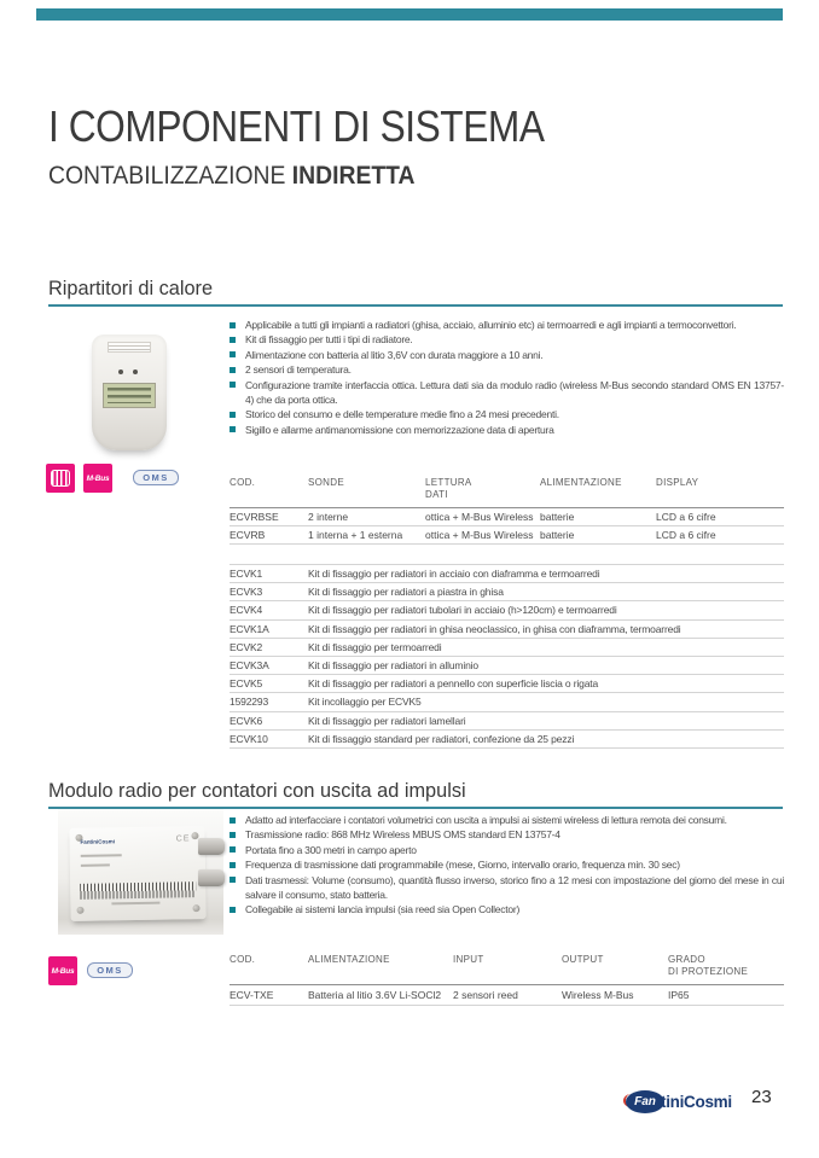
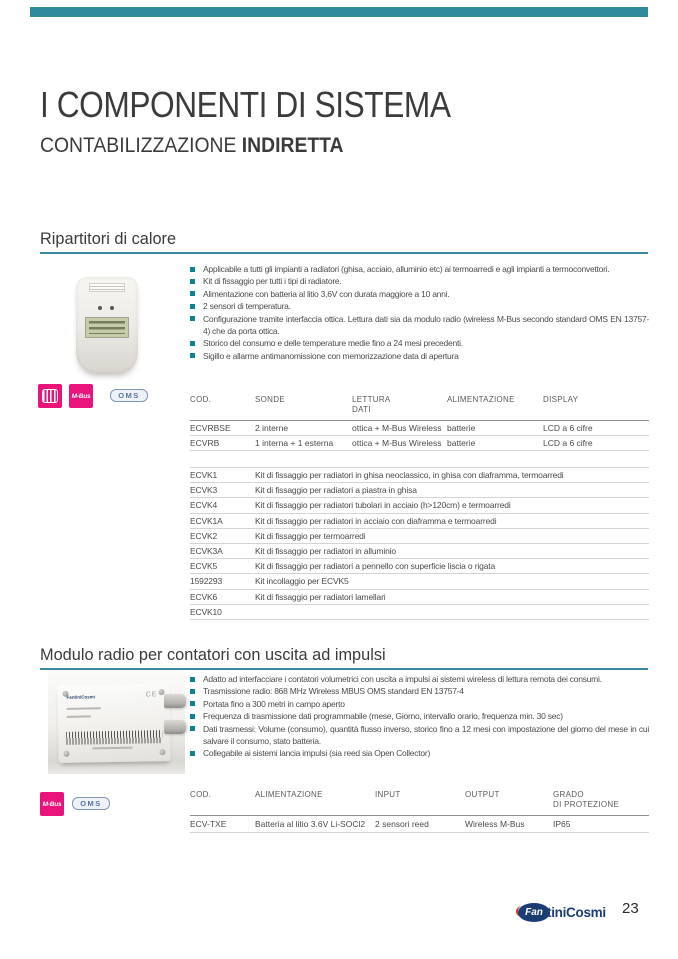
  I COMPONENTI DI SISTEMA
  CONTABILIZZAZIONE INDIRETTA
  Ripartitori di calore
  OMS
  Applicabile a tutti gli impianti a radiatori (ghisa, acciaio, alluminio etc) ai termoarredi e agli impianti a termoconvettori.
  Kit di fissaggio per tutti i tipi di radiatore.
  Alimentazione con batteria al litio 3,6V con durata maggiore a 10 anni.
  2 sensori di temperatura.
  Configurazione tramite interfaccia ottica. Lettura dati sia da modulo radio (wireless M-Bus secondo standard OMS EN 13757-4) che da porta ottica.
  Storico del consumo e delle temperature medie fino a 24 mesi precedenti.
  Sigillo e allarme antimanomissione con memorizzazione data di apertura
  COD.
  SONDE
  LETTURA
  DATI
  ALIMENTAZIONE
  DISPLAY
  ECVRBSE
  2 interne
  ottica + M-Bus Wireless
  batterie
  LCD a 6 cifre
  ECVRB
  1 interna + 1 esterna
  ottica + M-Bus Wireless
  batterie
  LCD a 6 cifre
  ECVK1
- Kit di fissaggio per radiatori in acciaio con diaframma e termoarredi
+ Kit di fissaggio per radiatori in ghisa neoclassico, in ghisa con diaframma, termoarredi
  ECVK3
  Kit di fissaggio per radiatori a piastra in ghisa
  ECVK4
  Kit di fissaggio per radiatori tubolari in acciaio (h>120cm) e termoarredi
  ECVK1A
- Kit di fissaggio per radiatori in ghisa neoclassico, in ghisa con diaframma, termoarredi
+ Kit di fissaggio per radiatori in acciaio con diaframma e termoarredi
  ECVK2
  Kit di fissaggio per termoarredi
  ECVK3A
  Kit di fissaggio per radiatori in alluminio
  ECVK5
  Kit di fissaggio per radiatori a pennello con superficie liscia o rigata
  1592293
  Kit incollaggio per ECVK5
  ECVK6
  Kit di fissaggio per radiatori lamellari
  ECVK10
- Kit di fissaggio standard per radiatori, confezione da 25 pezzi
  Modulo radio per contatori con uscita ad impulsi
  Adatto ad interfacciare i contatori volumetrici con uscita a impulsi ai sistemi wireless di lettura remota dei consumi.
  Trasmissione radio: 868 MHz Wireless MBUS OMS standard EN 13757-4
  Portata fino a 300 metri in campo aperto
  Frequenza di trasmissione dati programmabile (mese, Giorno, intervallo orario, frequenza min. 30 sec)
  Dati trasmessi: Volume (consumo), quantità flusso inverso, storico fino a 12 mesi con impostazione del giorno del mese in cui salvare il consumo, stato batteria.
  Collegabile ai sistemi lancia impulsi (sia reed sia Open Collector)
  OMS
  COD.
  ALIMENTAZIONE
  INPUT
  OUTPUT
  GRADO
  DI PROTEZIONE
  ECV-TXE
  Batteria al litio 3.6V Li-SOCl2
  2 sensori reed
  Wireless M-Bus
  IP65
  Fan
  iniCosmi
  23
